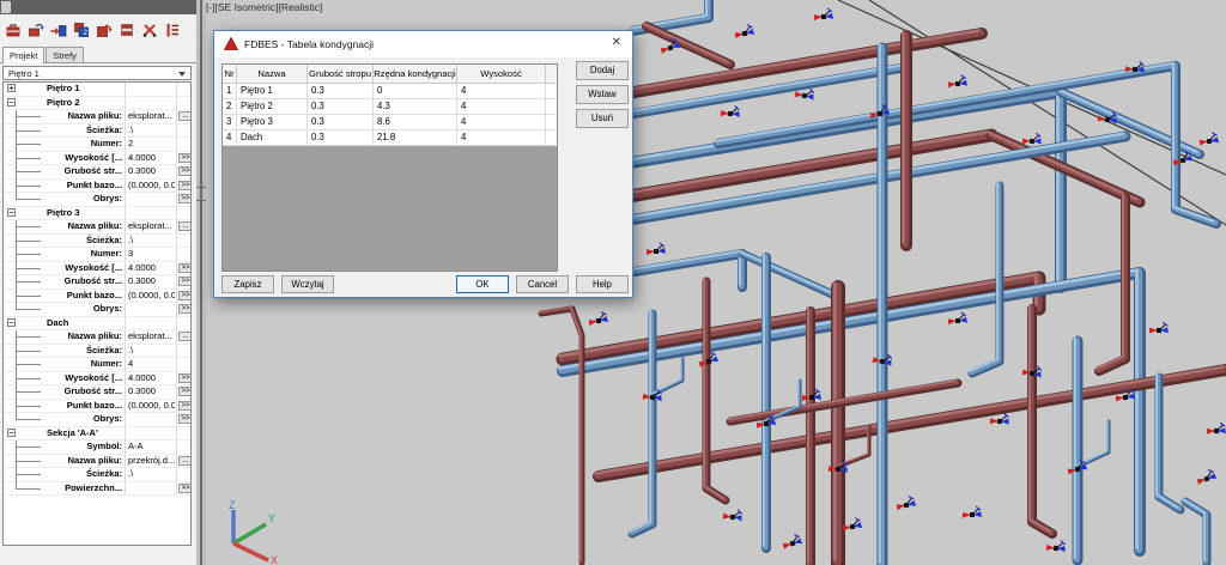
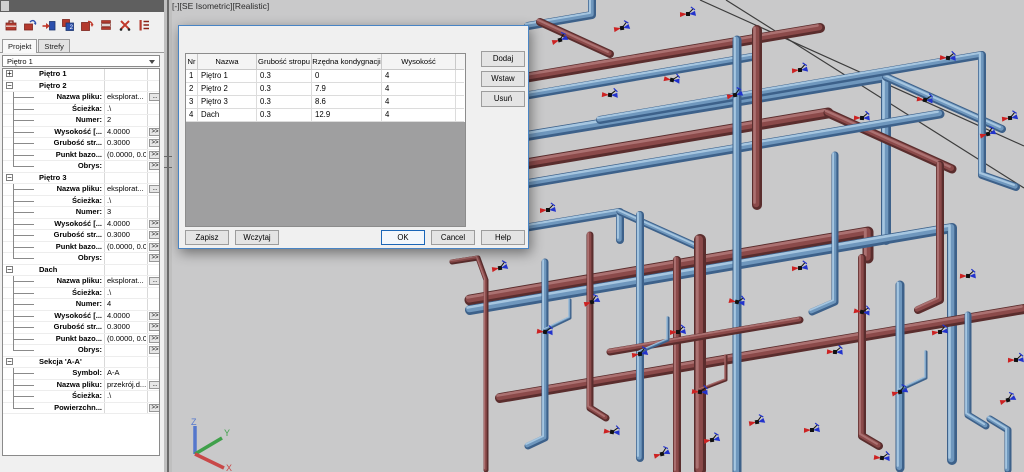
  [-][SE Isometric][Realistic]
  Z
  Y
  X
  Projekt
  Strefy
  Piętro 1
  +
  Piętro 1
  −
  Piętro 2
  Nazwa pliku:
  eksplorat...
  Ścieżka:
  .\
  Numer:
  2
  Wysokość [...
  4.0000
  Grubość str...
  0.3000
  Punkt bazo...
  (0.0000, 0.0
  Obrys:
  −
  Piętro 3
  Nazwa pliku:
  eksplorat...
  Ścieżka:
  .\
  Numer:
  3
  Wysokość [...
  4.0000
  Grubość str...
  0.3000
  Punkt bazo...
  (0.0000, 0.0
  Obrys:
  −
  Dach
  Nazwa pliku:
  eksplorat...
  Ścieżka:
  .\
  Numer:
  4
  Wysokość [...
  4.0000
  Grubość str...
  0.3000
  Punkt bazo...
  (0.0000, 0.0
  Obrys:
  −
  Sekcja 'A-A'
  Symbol:
  A-A
  Nazwa pliku:
  przekrój.d...
  Ścieżka:
  .\
  Powierzchn...
- FDBES - Tabela kondygnacji
- ✕
  Nr
  Nazwa
  Grubość stropu
  Rzędna kondygnacji
  1
  Piętro 1
  0.3
  0
  4
  2
  Piętro 2
  0.3
- 4.3
+ 7.9
  4
  3
  Piętro 3
  0.3
  8.6
  4
  4
  Dach
  0.3
- 21.8
+ 12.9
  4
  Dodaj
  Wstaw
  Usuń
  Zapisz
  Wczytaj
  OK
  Cancel
  Help
